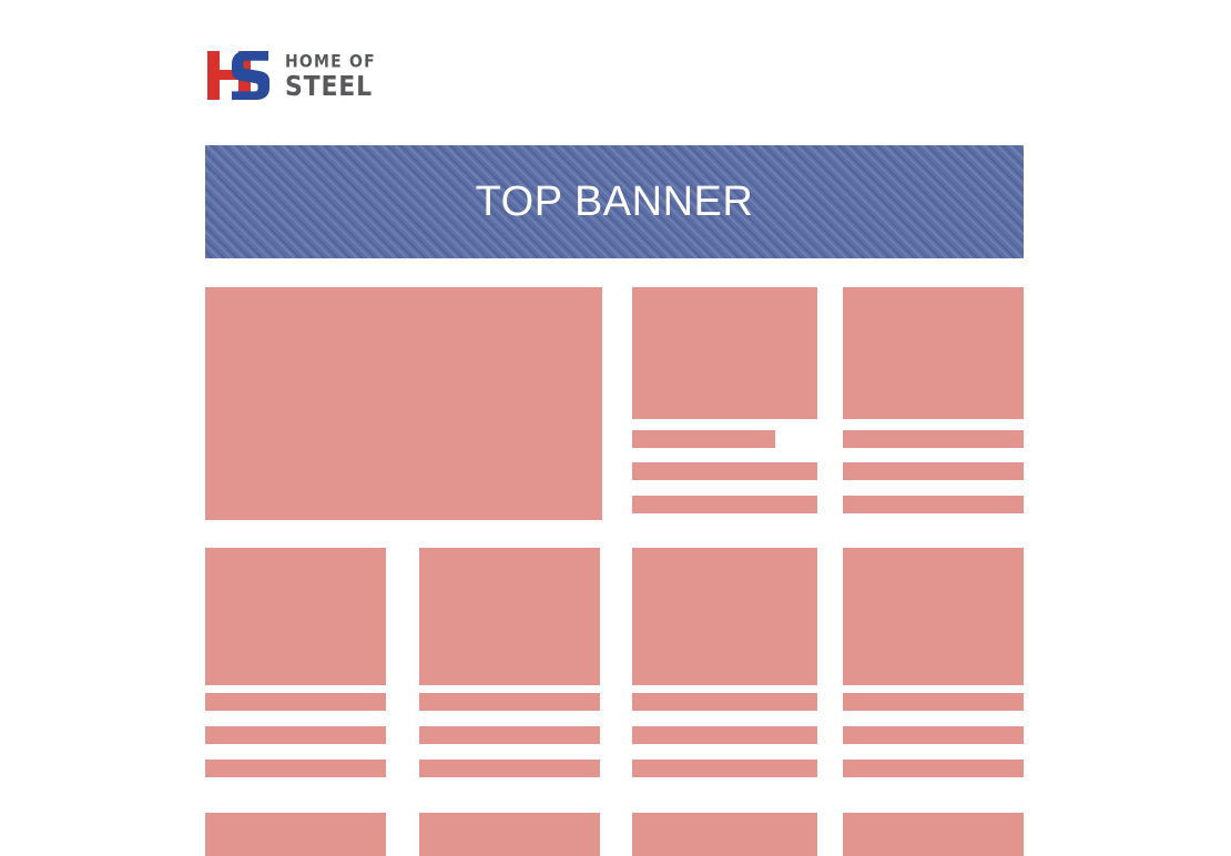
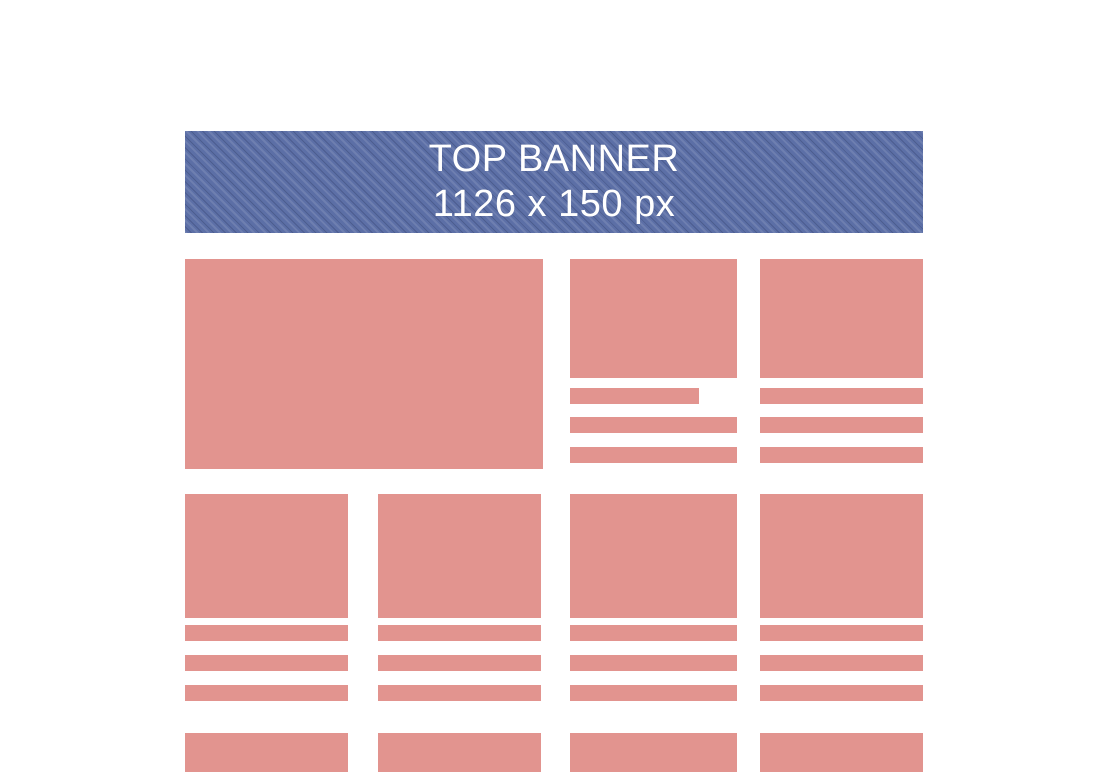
- HOME OF
- STEEL
  TOP BANNER
+ 1126 x 150 px
